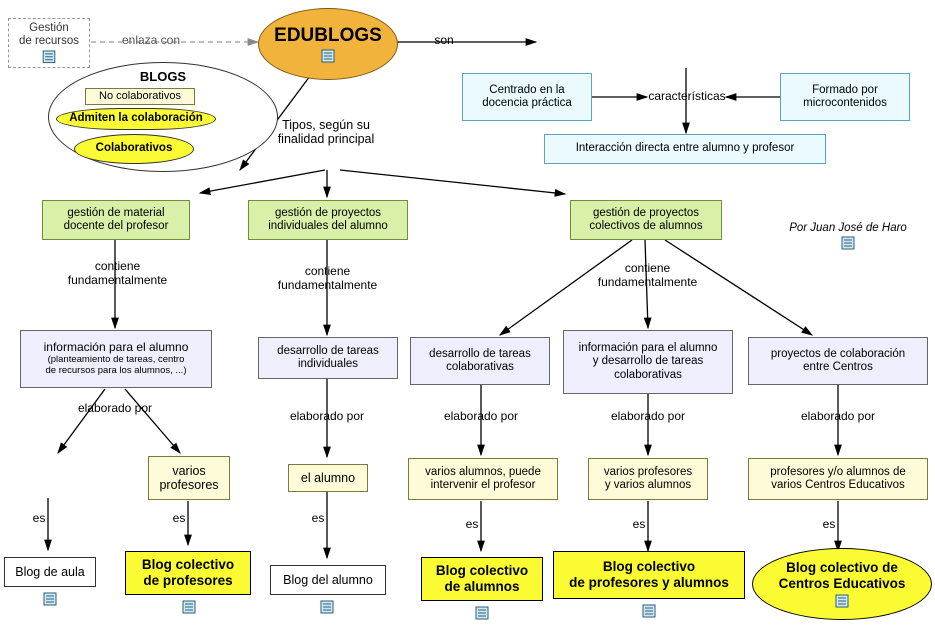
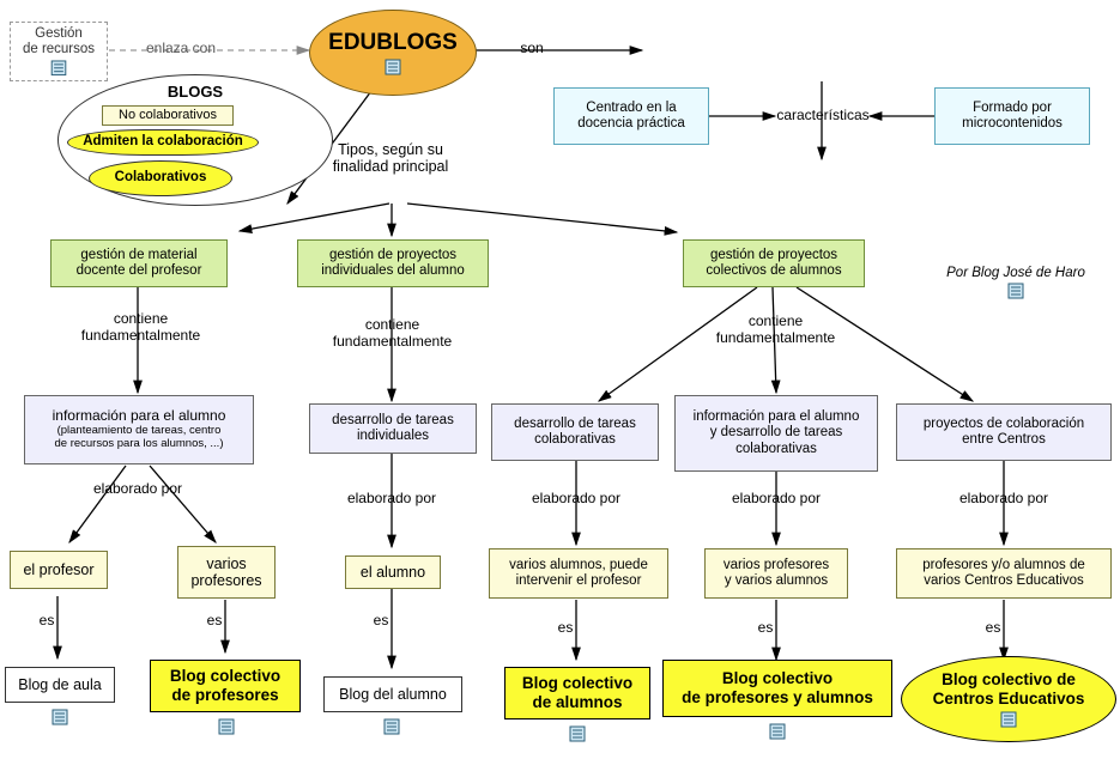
  Gestión
  de recursos
  enlaza con
  EDUBLOGS
  son
  Centrado en la
  docencia práctica
  características
  Formado por
  microcontenidos
- Interacción directa entre alumno y profesor
  BLOGS
  No colaborativos
  Admiten la colaboración
  Colaborativos
  Tipos, según su
  finalidad principal
  gestión de material
  docente del profesor
  gestión de proyectos
  individuales del alumno
  gestión de proyectos
  colectivos de alumnos
- Por Juan José de Haro
+ Por Blog José de Haro
  contiene
  fundamentalmente
  contiene
  fundamentalmente
  contiene
  fundamentalmente
  información para el alumno
  (planteamiento de tareas, centro
  de recursos para los alumnos, ...)
  desarrollo de tareas
  individuales
  desarrollo de tareas
  colaborativas
  información para el alumno
  y desarrollo de tareas
  colaborativas
  proyectos de colaboración
  entre Centros
  elaborado por
  elaborado por
  elaborado por
  elaborado por
  elaborado por
+ el profesor
  varios
  profesores
  el alumno
  varios alumnos, puede
  intervenir el profesor
  varios profesores
  y varios alumnos
  profesores y/o alumnos de
  varios Centros Educativos
  es
  es
  es
  es
  es
  es
  Blog de aula
  Blog colectivo
  de profesores
  Blog del alumno
  Blog colectivo
  de alumnos
  Blog colectivo
  de profesores y alumnos
  Blog colectivo de
  Centros Educativos
